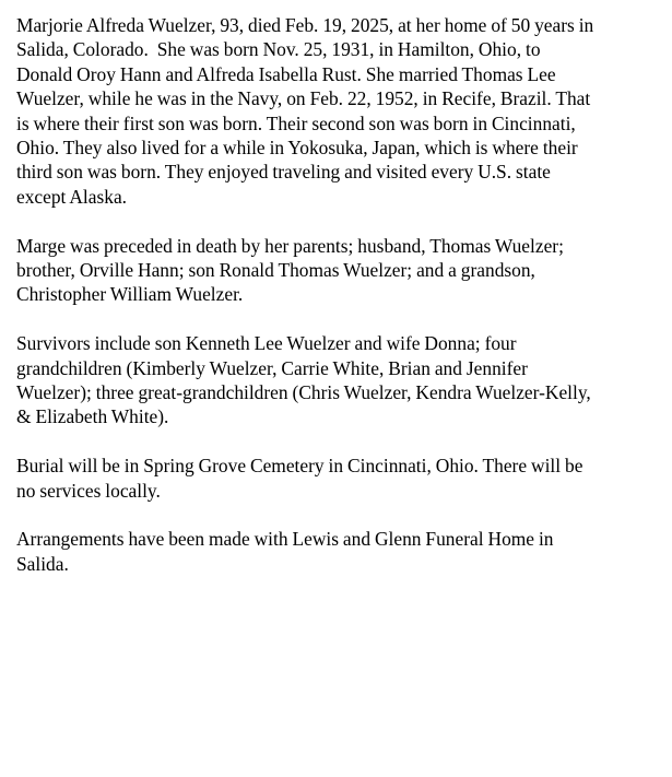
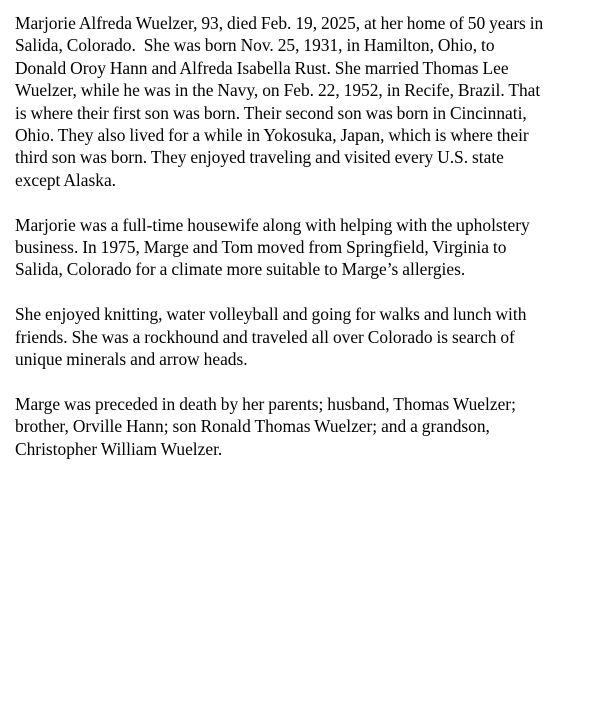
  Marjorie Alfreda Wuelzer, 93, died Feb. 19, 2025, at her home of 50 years in
  Salida, Colorado. She was born Nov. 25, 1931, in Hamilton, Ohio, to
  Donald Oroy Hann and Alfreda Isabella Rust. She married Thomas Lee
  Wuelzer, while he was in the Navy, on Feb. 22, 1952, in Recife, Brazil. That
  is where their first son was born. Their second son was born in Cincinnati,
  Ohio. They also lived for a while in Yokosuka, Japan, which is where their
  third son was born. They enjoyed traveling and visited every U.S. state
  except Alaska.
+ Marjorie was a full-time housewife along with helping with the upholstery
+ business. In 1975, Marge and Tom moved from Springfield, Virginia to
+ Salida, Colorado for a climate more suitable to Marge’s allergies.
+ She enjoyed knitting, water volleyball and going for walks and lunch with
+ friends. She was a rockhound and traveled all over Colorado is search of
+ unique minerals and arrow heads.
  Marge was preceded in death by her parents; husband, Thomas Wuelzer;
  brother, Orville Hann; son Ronald Thomas Wuelzer; and a grandson,
  Christopher William Wuelzer.
- Survivors include son Kenneth Lee Wuelzer and wife Donna; four
- grandchildren (Kimberly Wuelzer, Carrie White, Brian and Jennifer
- Wuelzer); three great-grandchildren (Chris Wuelzer, Kendra Wuelzer-Kelly,
- & Elizabeth White).
- Burial will be in Spring Grove Cemetery in Cincinnati, Ohio. There will be
- no services locally.
- Arrangements have been made with Lewis and Glenn Funeral Home in
- Salida.
